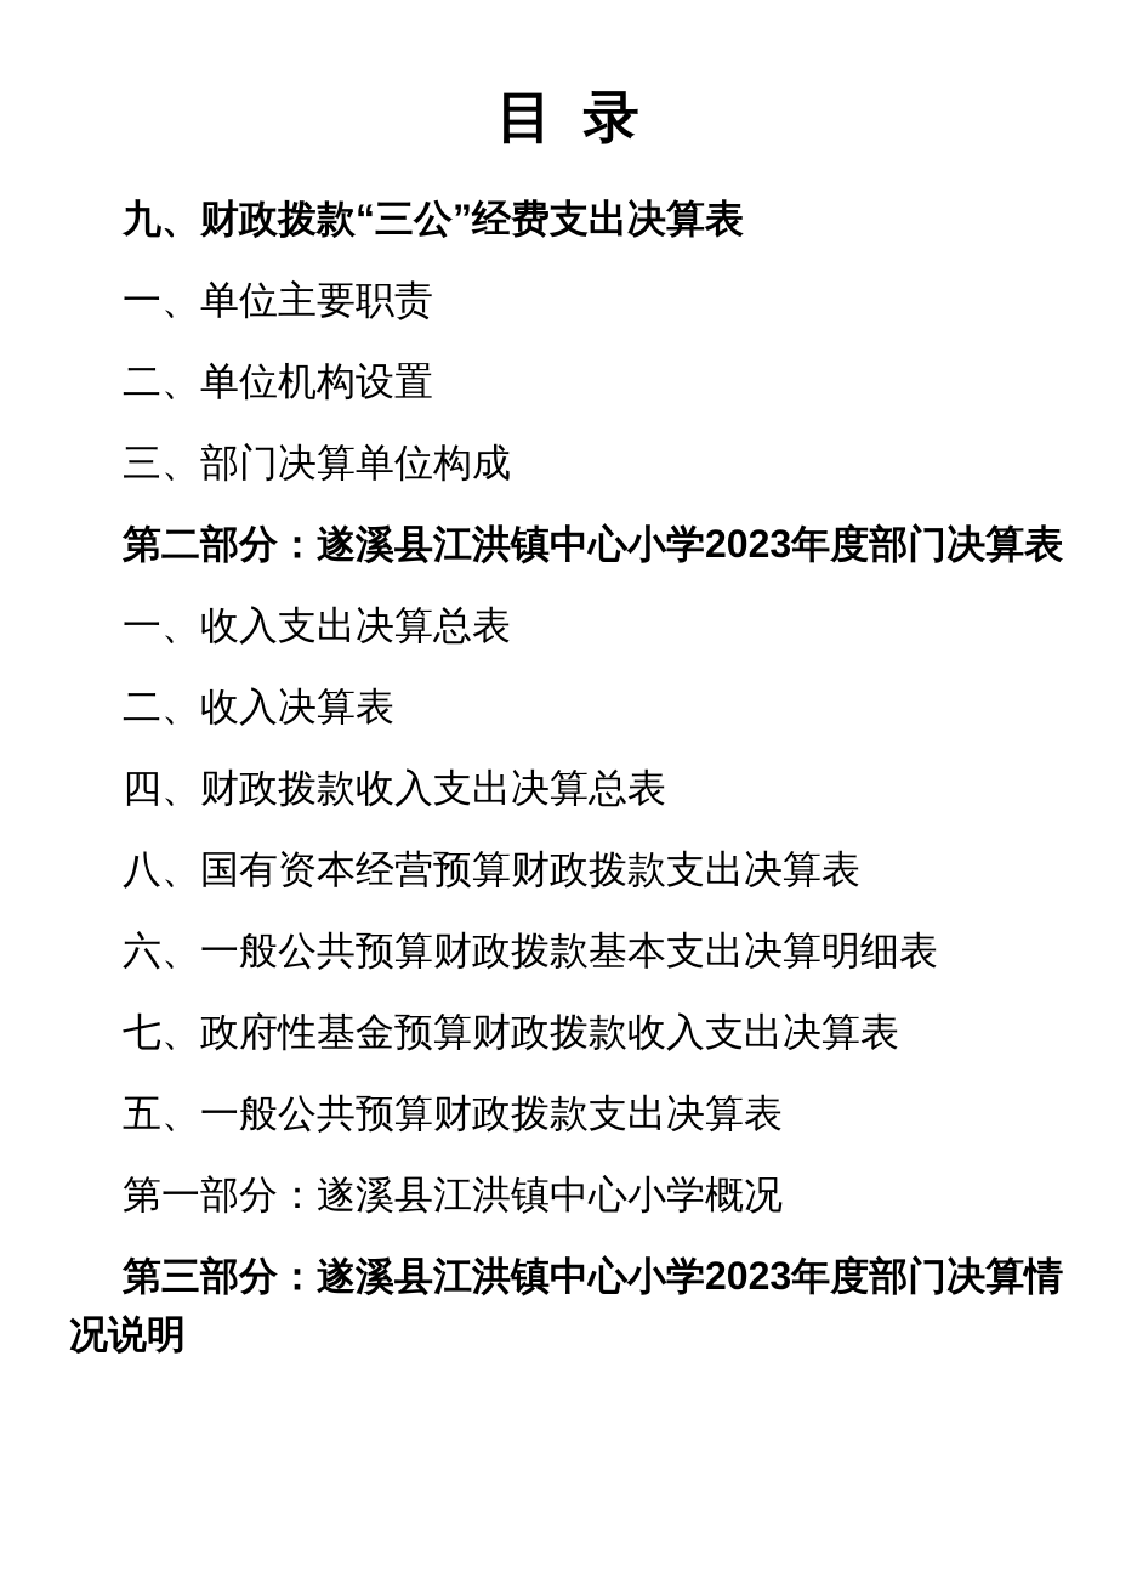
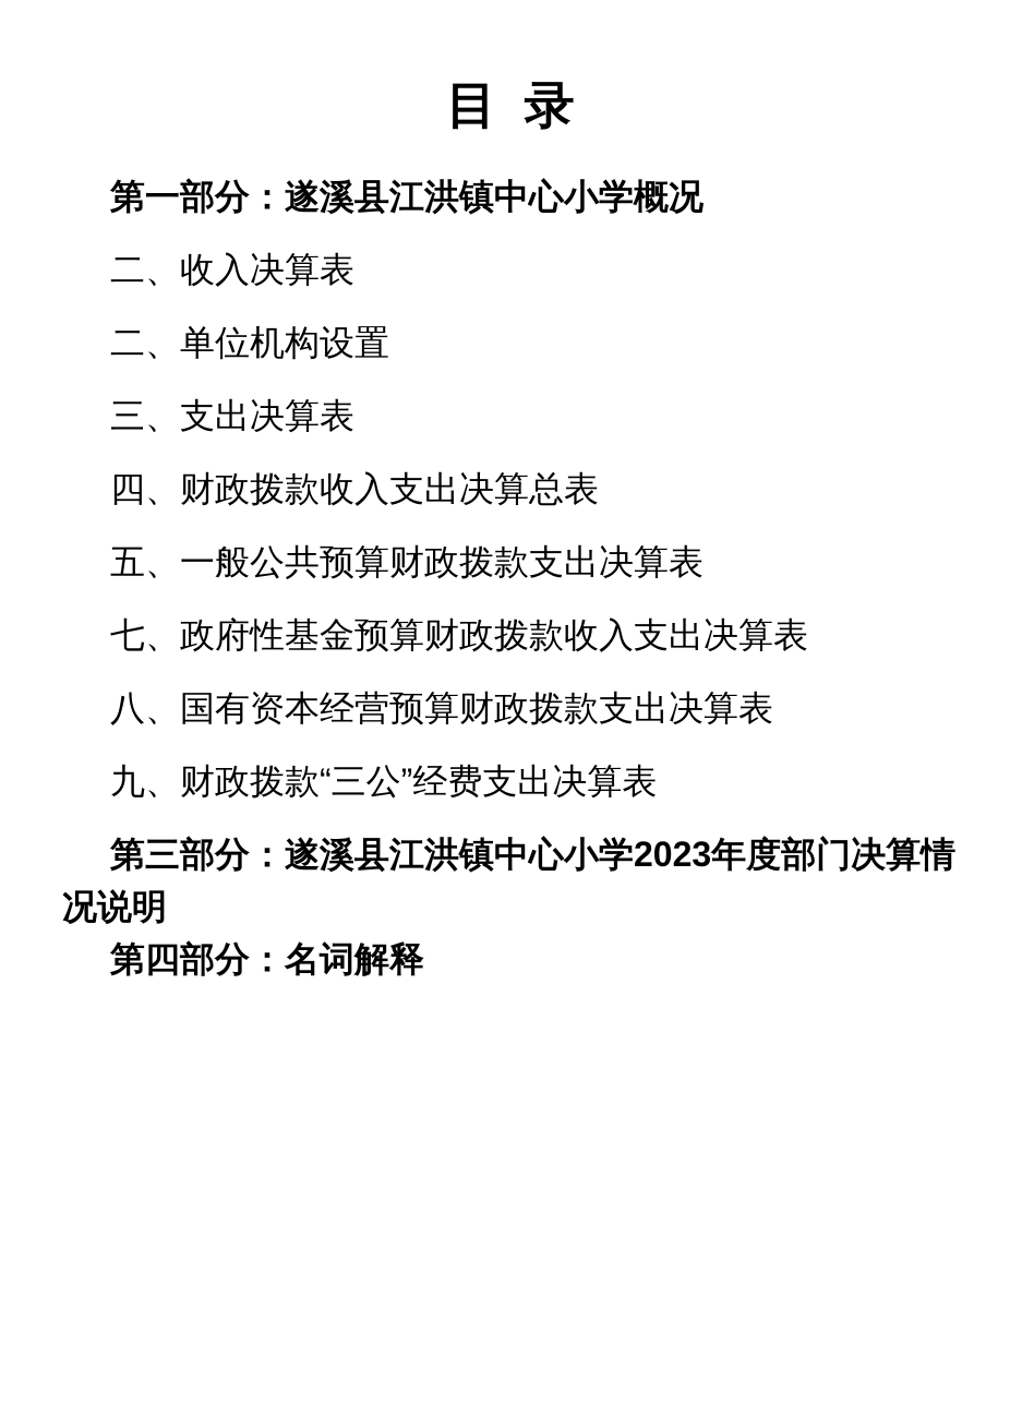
  目 录
- 九、财政拨款“三公”经费支出决算表
+ 第一部分：遂溪县江洪镇中心小学概况
- 一、单位主要职责
- 二、单位机构设置
+ 二、收入决算表
- 三、部门决算单位构成
- 第二部分：遂溪县江洪镇中心小学2023年度部门决算表
- 一、收入支出决算总表
- 二、收入决算表
+ 二、单位机构设置
+ 三、支出决算表
  四、财政拨款收入支出决算总表
- 八、国有资本经营预算财政拨款支出决算表
+ 五、一般公共预算财政拨款支出决算表
- 六、一般公共预算财政拨款基本支出决算明细表
  七、政府性基金预算财政拨款收入支出决算表
- 五、一般公共预算财政拨款支出决算表
+ 八、国有资本经营预算财政拨款支出决算表
- 第一部分：遂溪县江洪镇中心小学概况
+ 九、财政拨款“三公”经费支出决算表
  第三部分：遂溪县江洪镇中心小学2023年度部门决算情况说明
+ 第四部分：名词解释
